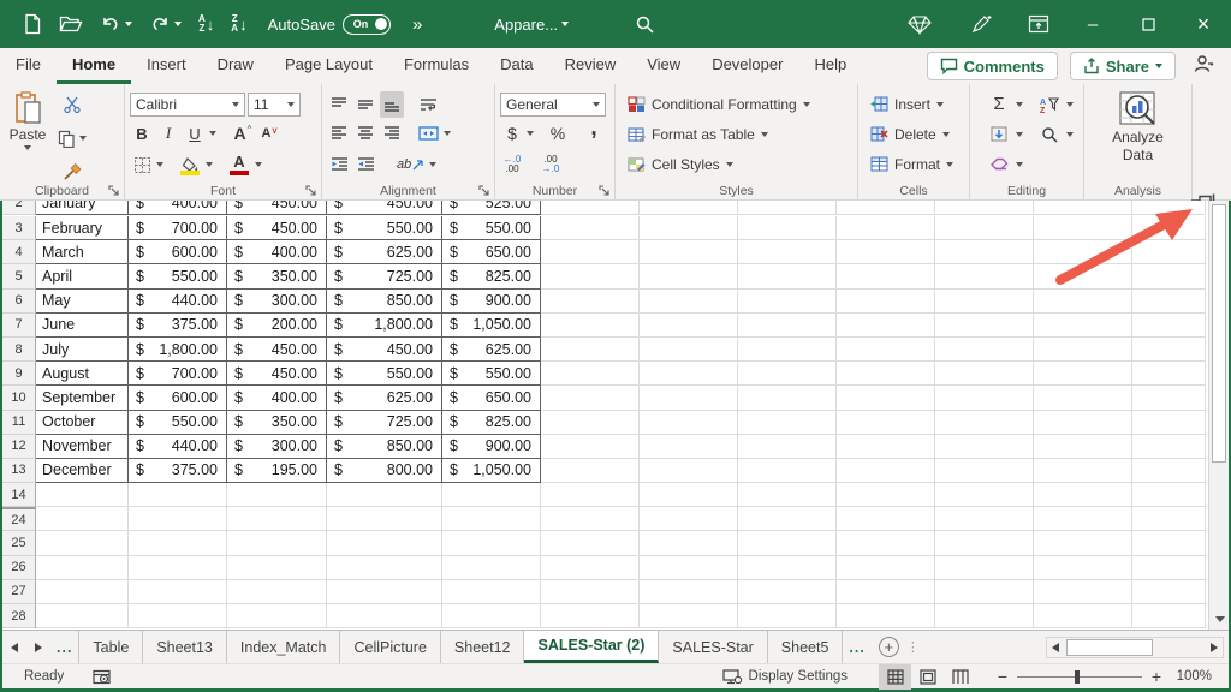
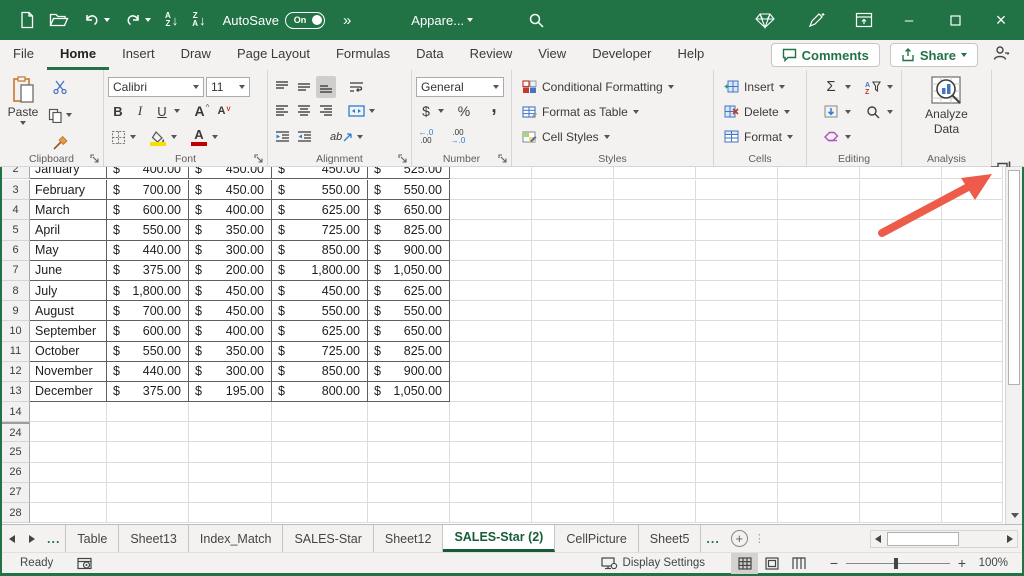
  A
  Z
  ↓
  Z
  A
  ↓
  AutoSave
  On
  »
  Appare...
  –
  ×
  File
  Home
  Insert
  Draw
  Page Layout
  Formulas
  Data
  Review
  View
  Developer
  Help
  Comments
  Share
  Paste
  Clipboard
  Calibri
  11
  B
  I
  U
  A
  ^
  A
  v
  A
  Font
  ab
  Alignment
  General
  $
  %
  ,
  ←.0
  .00
  .00
  →.0
  Number
  Conditional Formatting
  Format as Table
  Cell Styles
  Styles
  Insert
  Delete
  Format
  Cells
  Σ
  Editing
  Analyze
  Data
  Analysis
  2
  January
  $
  400.00
  $
  450.00
  $
  450.00
  $
  525.00
  3
  February
  $
  700.00
  $
  450.00
  $
  550.00
  $
  550.00
  4
  March
  $
  600.00
  $
  400.00
  $
  625.00
  $
  650.00
  5
  April
  $
  550.00
  $
  350.00
  $
  725.00
  $
  825.00
  6
  May
  $
  440.00
  $
  300.00
  $
  850.00
  $
  900.00
  7
  June
  $
  375.00
  $
  200.00
  $
  1,800.00
  $
  1,050.00
  8
  July
  $
  1,800.00
  $
  450.00
  $
  450.00
  $
  625.00
  9
  August
  $
  700.00
  $
  450.00
  $
  550.00
  $
  550.00
  10
  September
  $
  600.00
  $
  400.00
  $
  625.00
  $
  650.00
  11
  October
  $
  550.00
  $
  350.00
  $
  725.00
  $
  825.00
  12
  November
  $
  440.00
  $
  300.00
  $
  850.00
  $
  900.00
  13
  December
  $
  375.00
  $
  195.00
  $
  800.00
  $
  1,050.00
  14
  24
  25
  26
  27
  28
  ...
  Table
  Sheet13
  Index_Match
- CellPicture
+ SALES-Star
  Sheet12
  SALES-Star (2)
- SALES-Star
+ CellPicture
  Sheet5
  ...
  +
  ⋮
  Ready
  Display Settings
  −
  +
  100%
